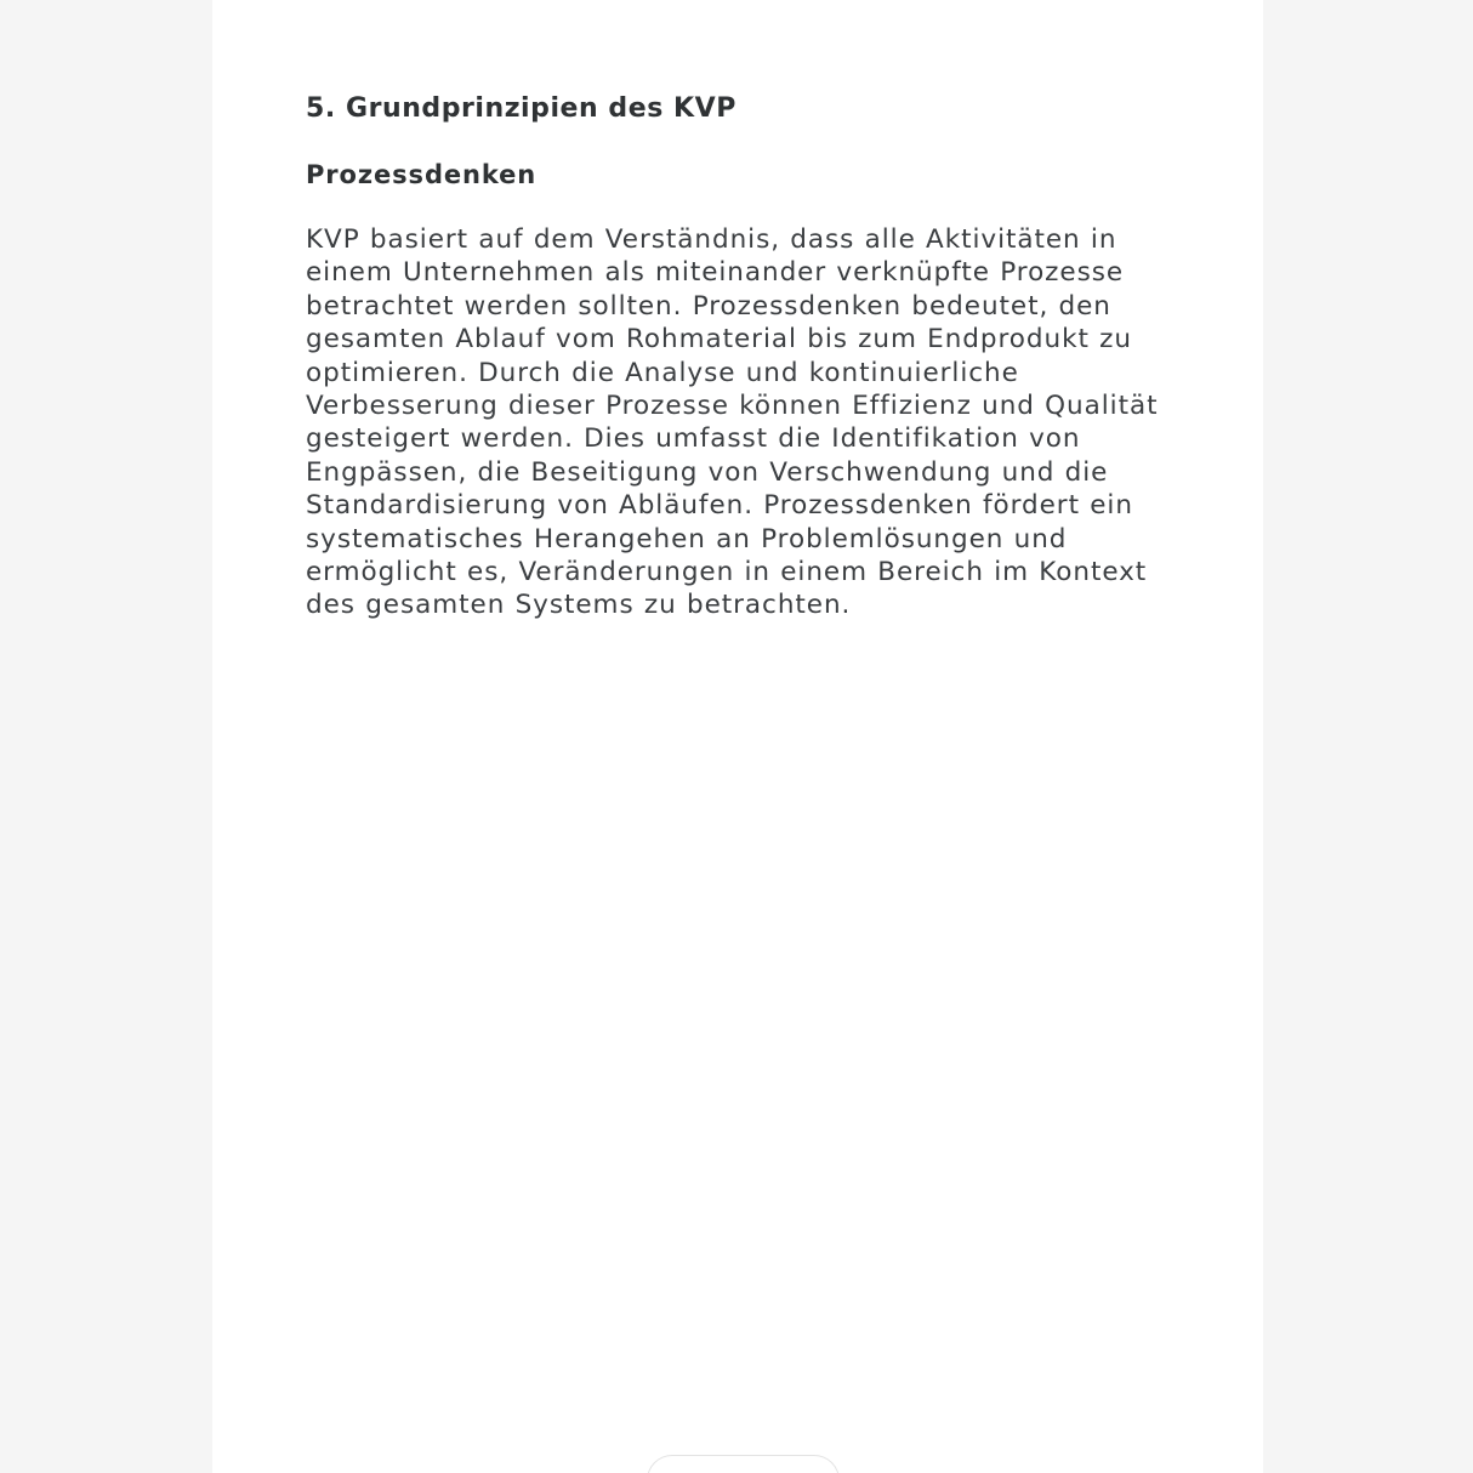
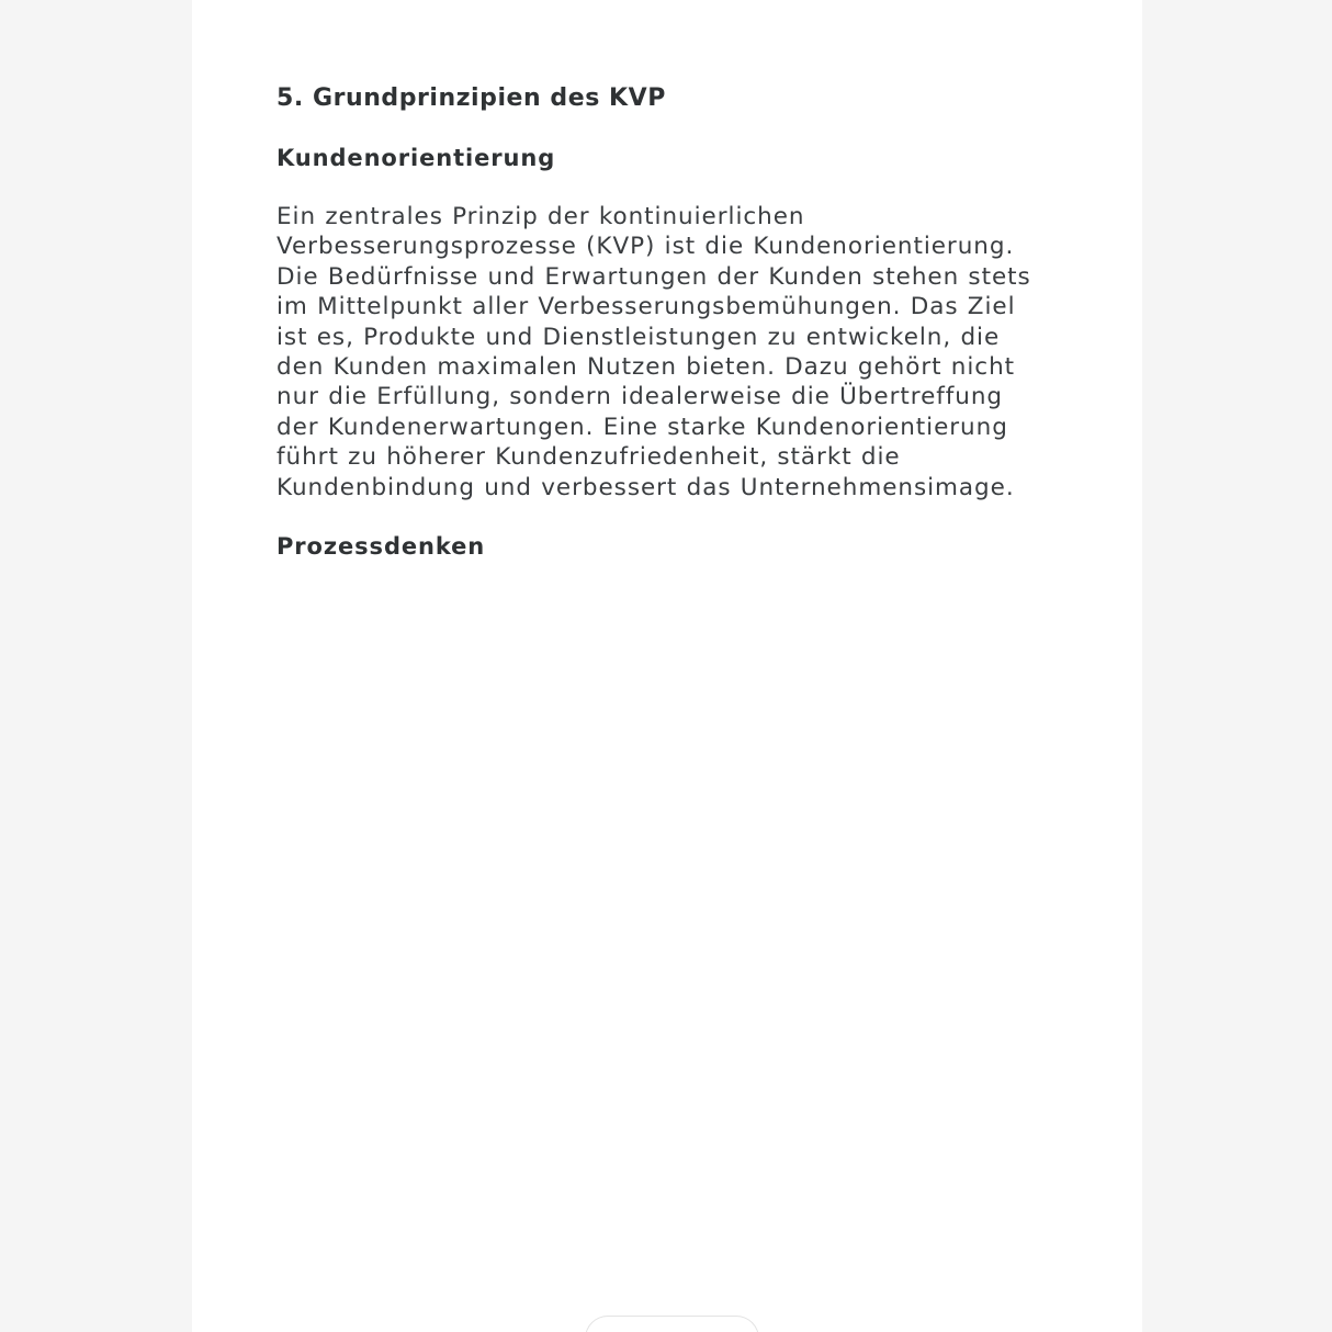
  5. Grundprinzipien des KVP
+ Kundenorientierung
+ Ein zentrales Prinzip der kontinuierlichen Verbesserungsprozesse (KVP) ist die Kundenorientierung. Die Bedürfnisse und Erwartungen der Kunden stehen stets im Mittelpunkt aller Verbesserungsbemühungen. Das Ziel ist es, Produkte und Dienstleistungen zu entwickeln, die den Kunden maximalen Nutzen bieten. Dazu gehört nicht nur die Erfüllung, sondern idealerweise die Übertreffung der Kundenerwartungen. Eine starke Kundenorientierung führt zu höherer Kundenzufriedenheit, stärkt die Kundenbindung und verbessert das Unternehmensimage.
  Prozessdenken
- KVP basiert auf dem Verständnis, dass alle Aktivitäten in einem Unternehmen als miteinander verknüpfte Prozesse betrachtet werden sollten. Prozessdenken bedeutet, den gesamten Ablauf vom Rohmaterial bis zum Endprodukt zu optimieren. Durch die Analyse und kontinuierliche Verbesserung dieser Prozesse können Effizienz und Qualität gesteigert werden. Dies umfasst die Identifikation von Engpässen, die Beseitigung von Verschwendung und die Standardisierung von Abläufen. Prozessdenken fördert ein systematisches Herangehen an Problemlösungen und ermöglicht es, Veränderungen in einem Bereich im Kontext des gesamten Systems zu betrachten.
